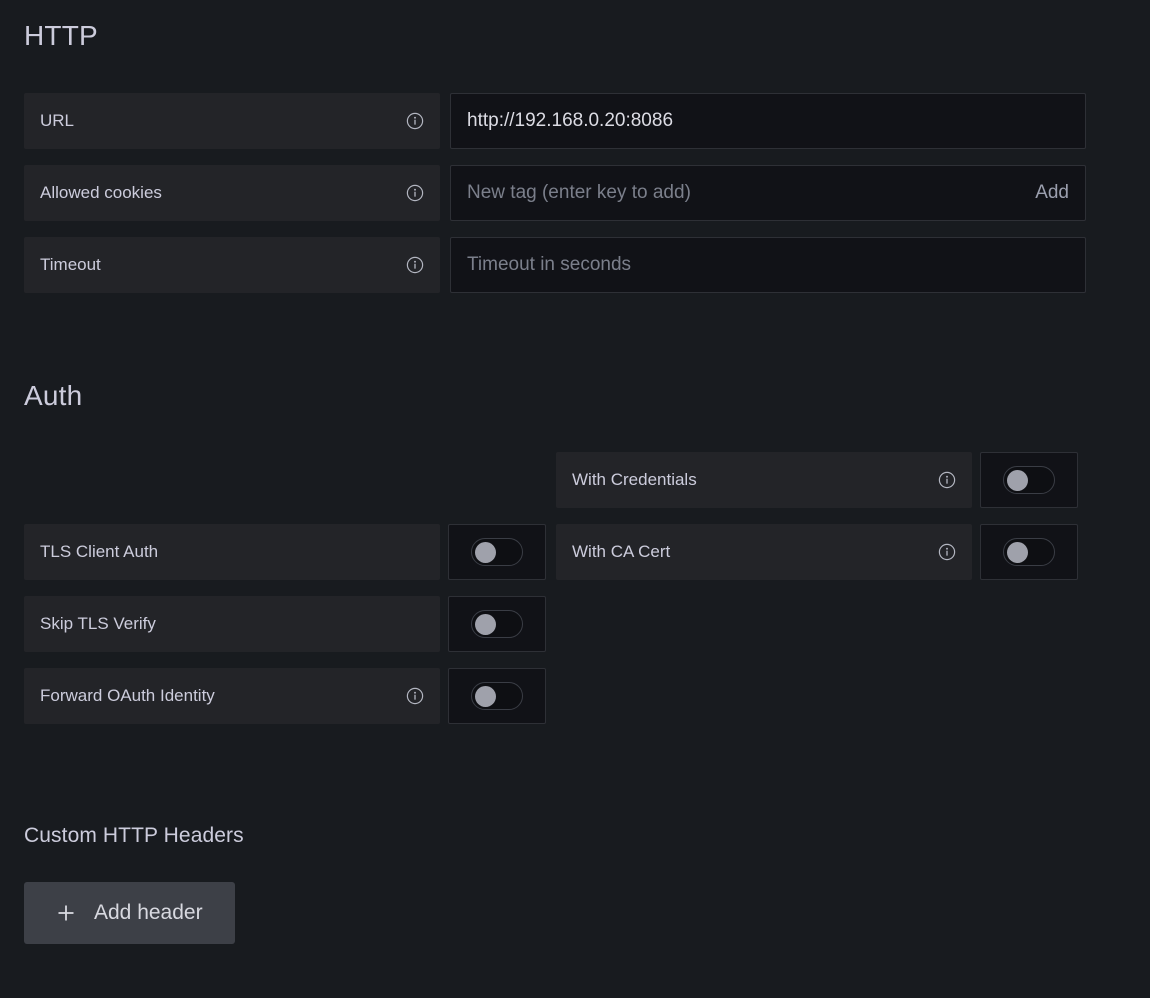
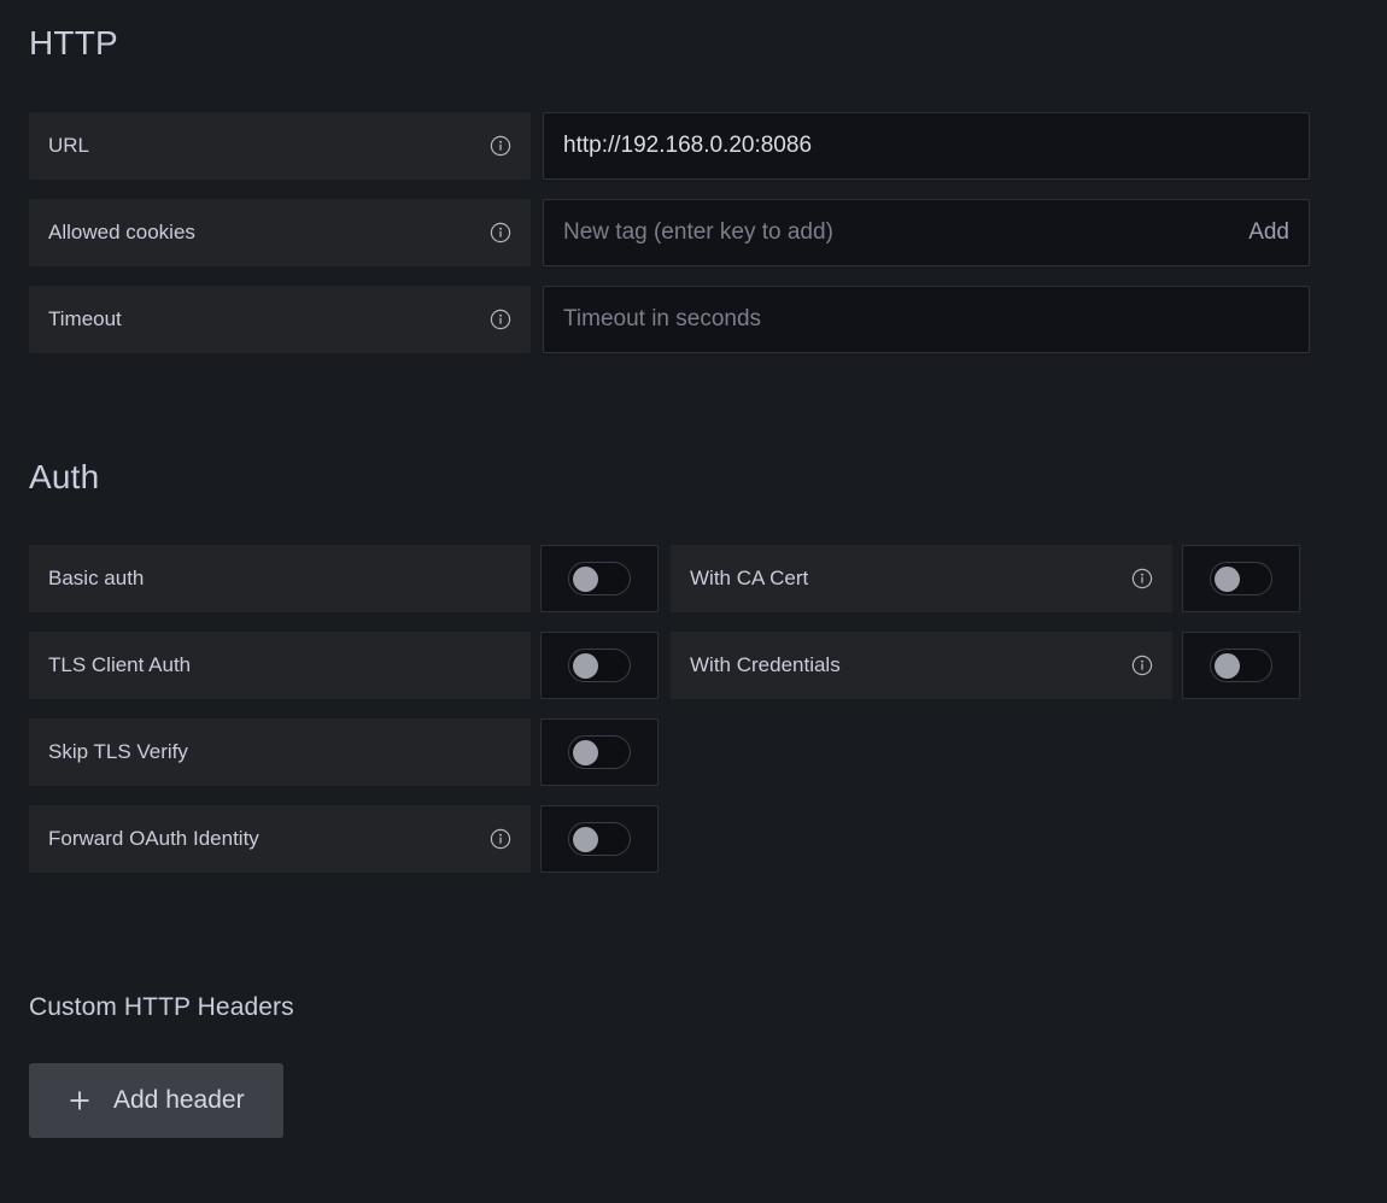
  HTTP
  URL
  http://192.168.0.20:8086
  Allowed cookies
  New tag (enter key to add)
  Add
  Timeout
  Timeout in seconds
  Auth
+ Basic auth
- With Credentials
+ With CA Cert
  TLS Client Auth
- With CA Cert
+ With Credentials
  Skip TLS Verify
  Forward OAuth Identity
  Custom HTTP Headers
  Add header
